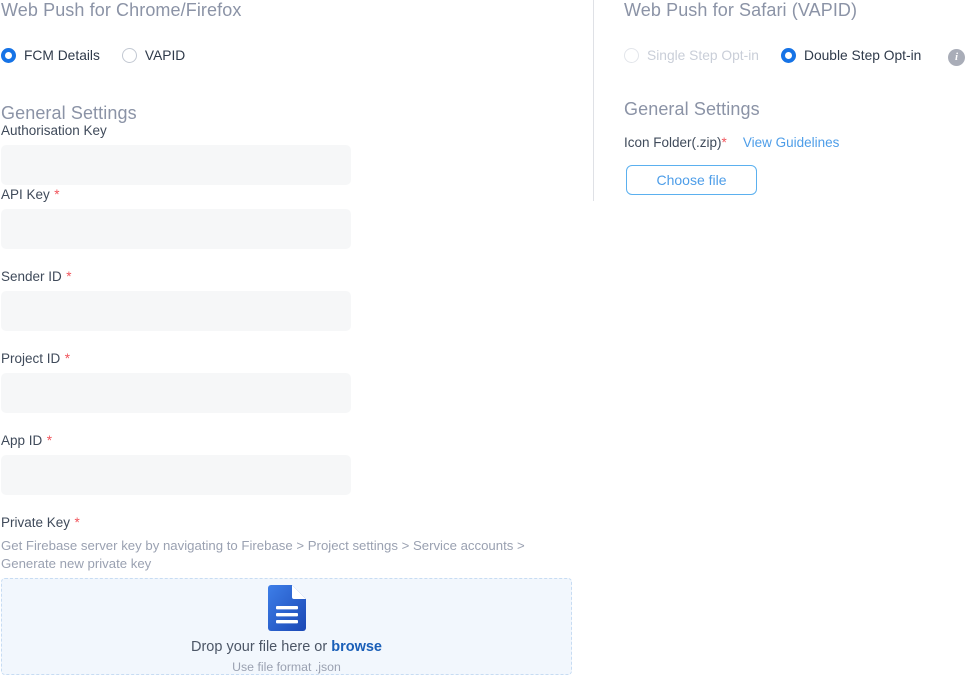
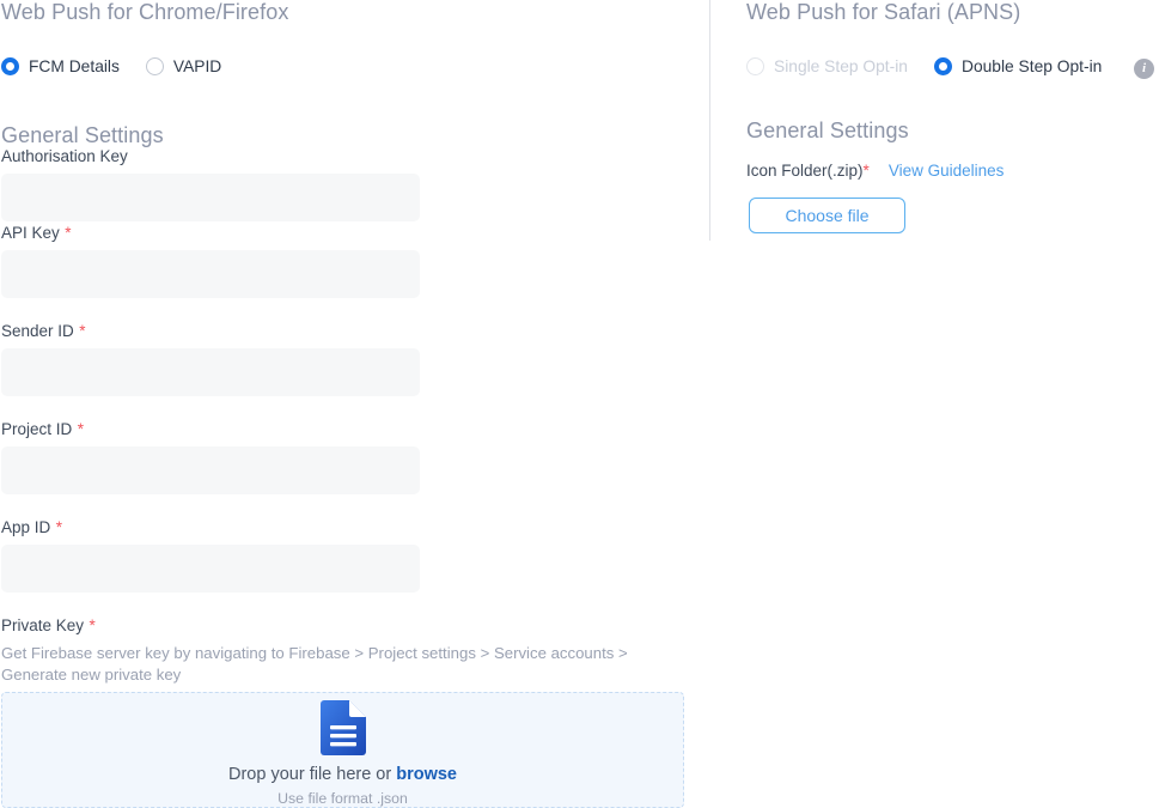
  Web Push for Chrome/Firefox
  FCM Details
  VAPID
  General Settings
  Authorisation Key
  API Key *
  Sender ID *
  Project ID *
  App ID *
  Private Key *
  Get Firebase server key by navigating to Firebase > Project settings > Service accounts > Generate new private key
  Drop your file here or browse
  Use file format .json
- Web Push for Safari (VAPID)
+ Web Push for Safari (APNS)
  Single Step Opt-in
  Double Step Opt-in
  i
  General Settings
  Icon Folder(.zip)
  *
  View Guidelines
  Choose file
